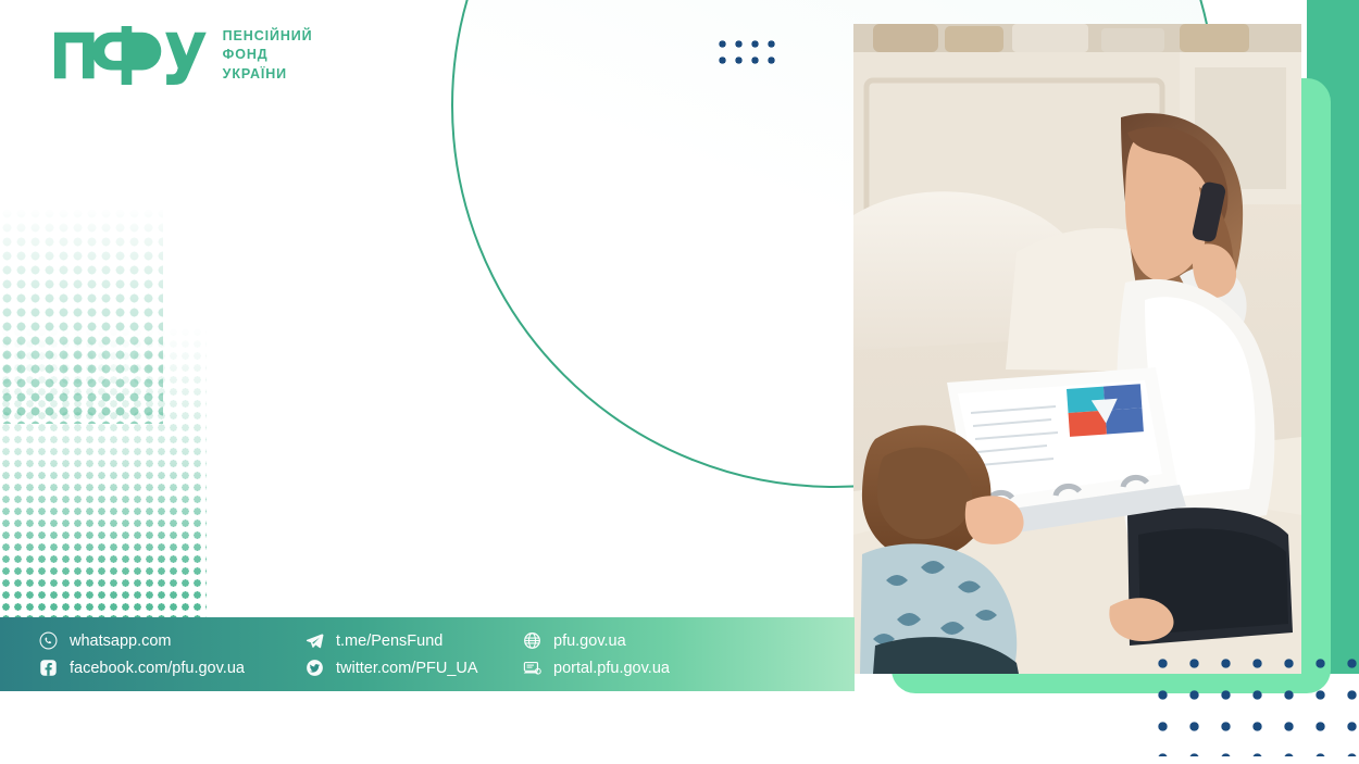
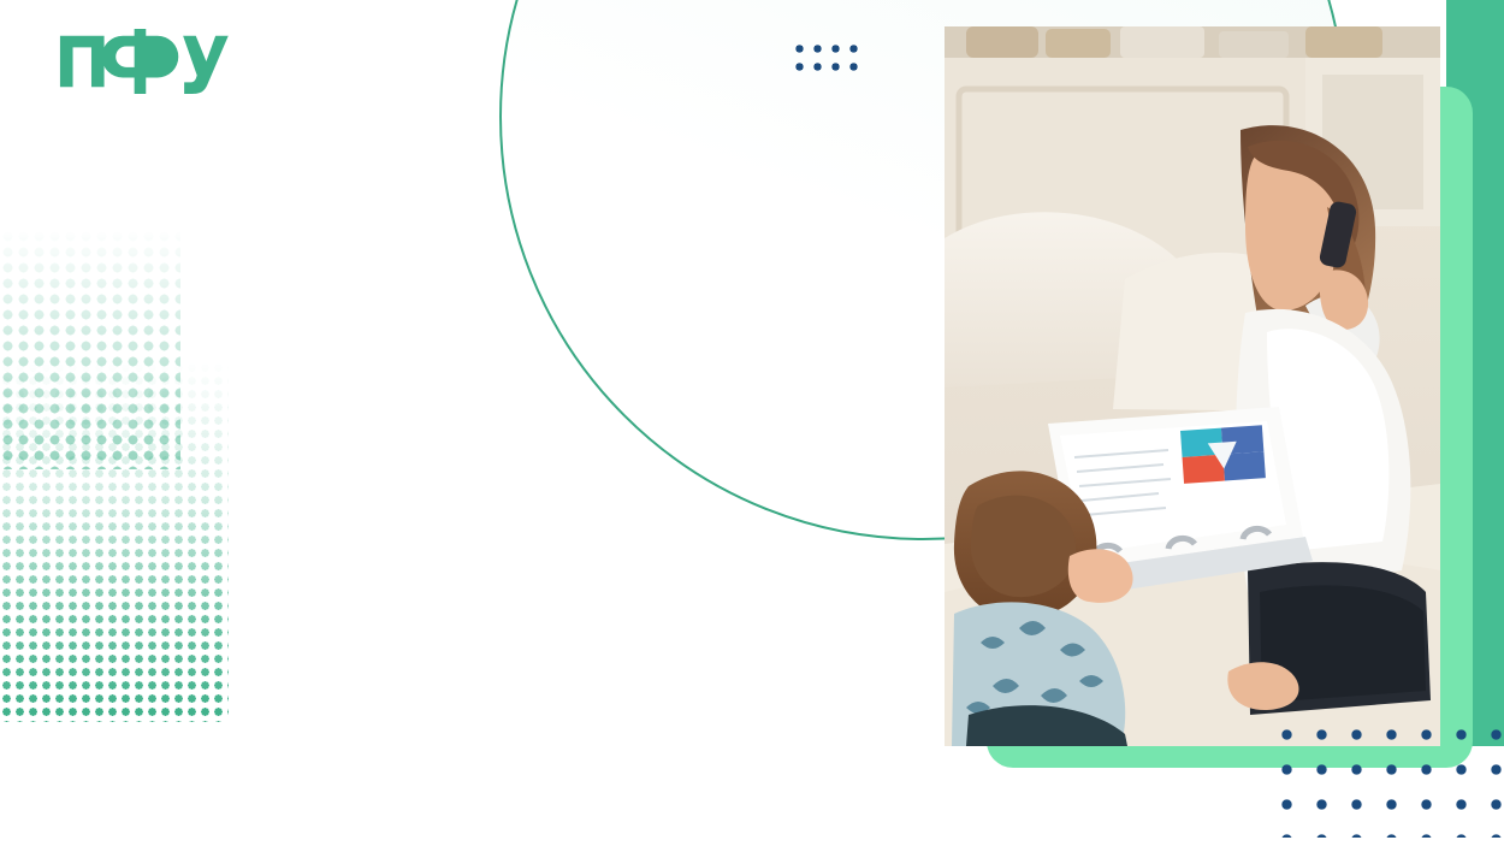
- ПЕНСІЙНИЙ
- ФОНД
- УКРАЇНИ
- whatsapp.com
- facebook.com/pfu.gov.ua
- t.me/PensFund
- twitter.com/PFU_UA
- pfu.gov.ua
- portal.pfu.gov.ua
